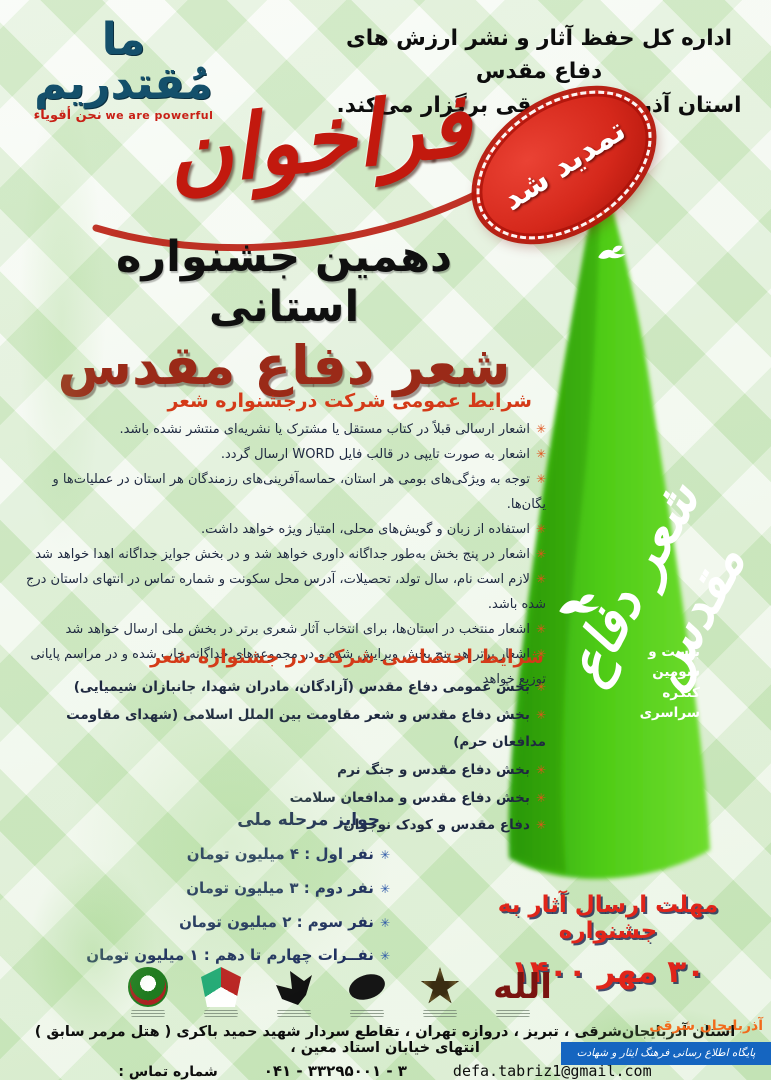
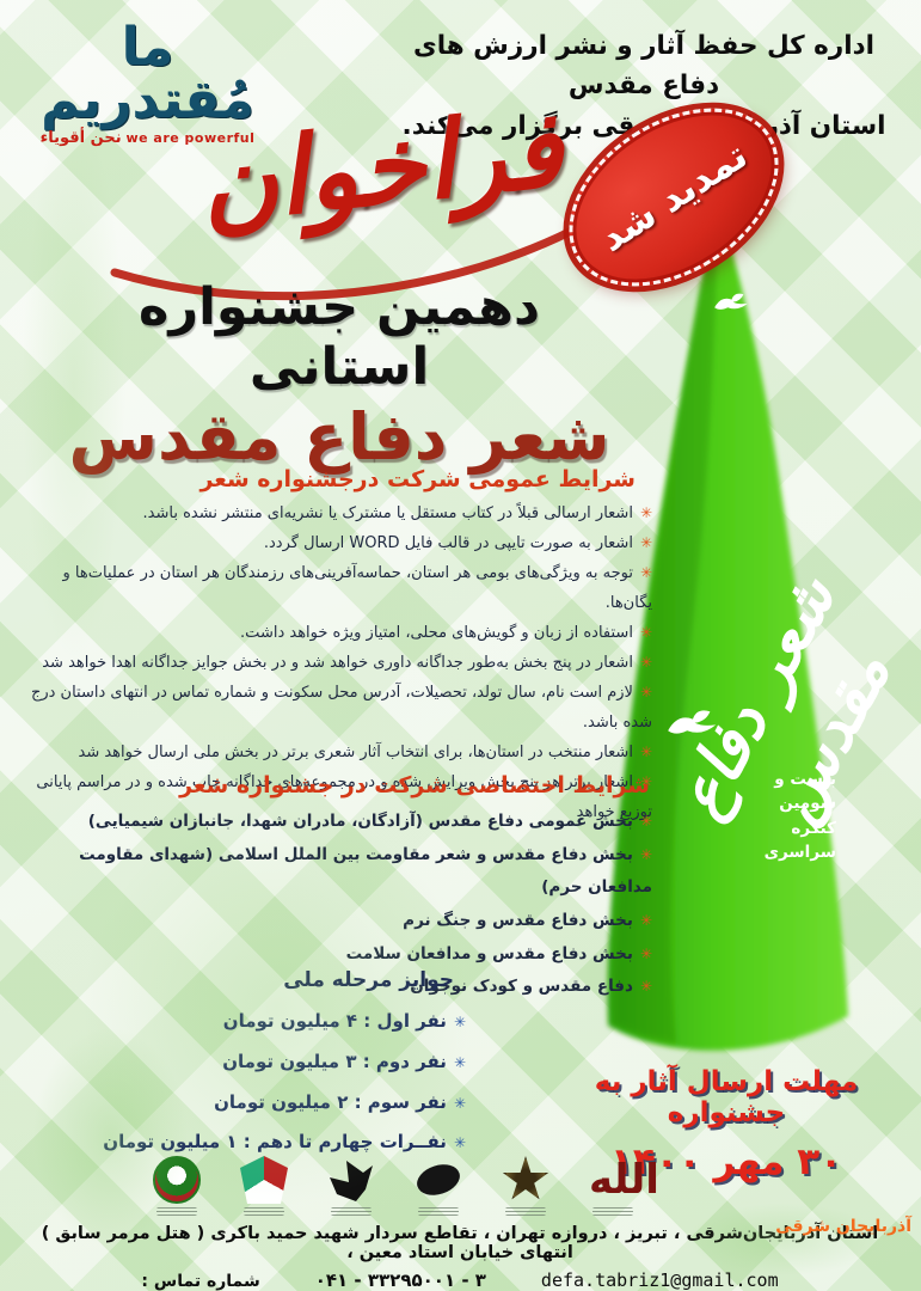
  آذربایجان شرقی
- پایگاه اطلاع رسانی فرهنگ ایثار و شهادت
